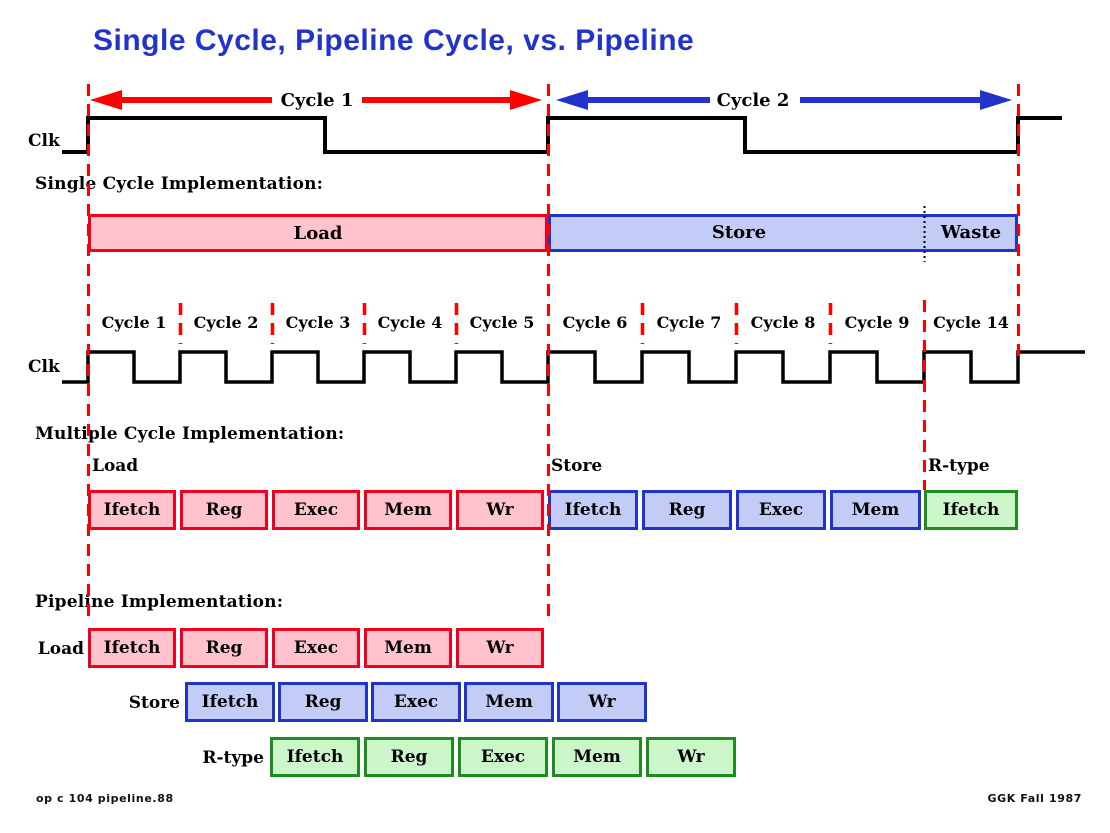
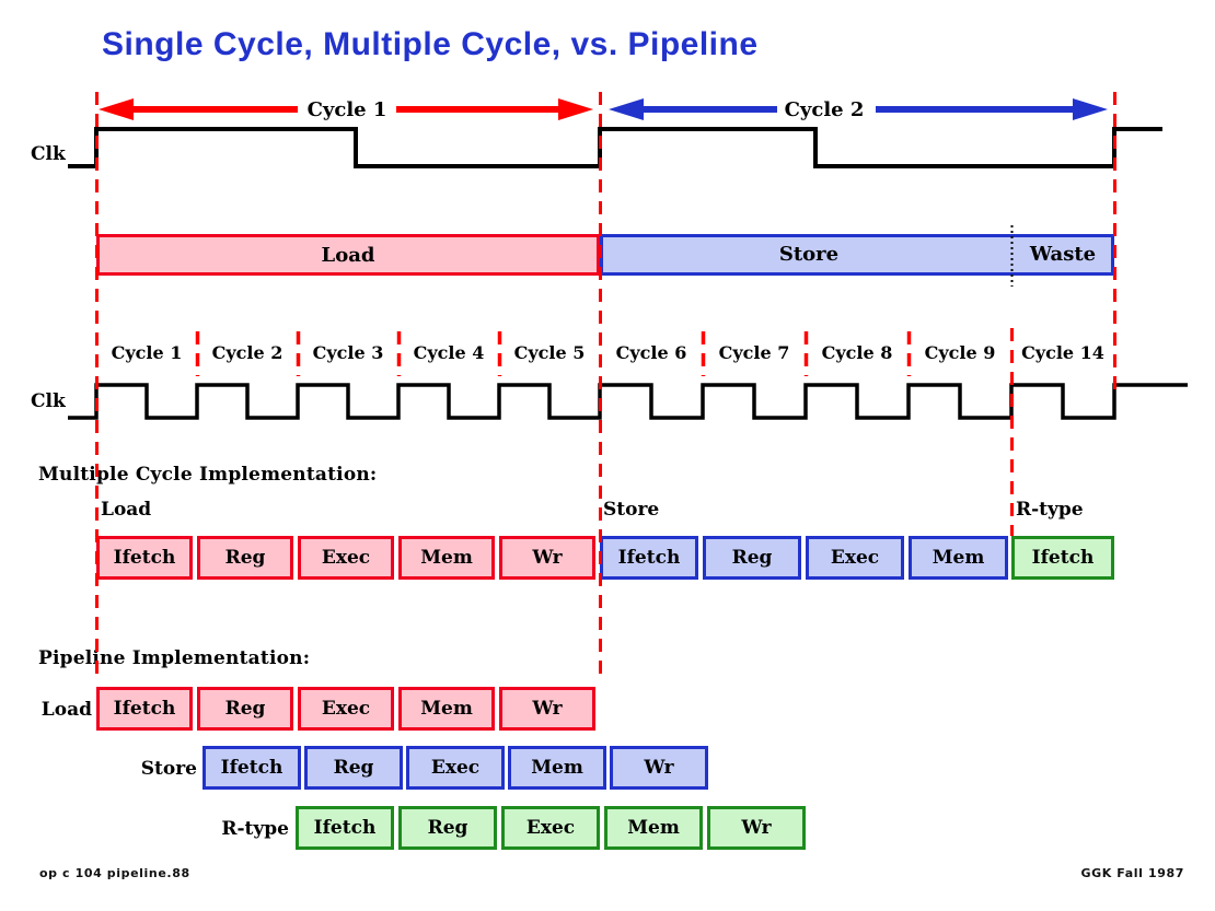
- Single Cycle, Pipeline Cycle, vs. Pipeline
+ Single Cycle, Multiple Cycle, vs. Pipeline
  Clk
  Cycle 1
  Cycle 2
- Single Cycle Implementation:
  Load
  Store
  Waste
  Cycle 1
  Cycle 2
  Cycle 3
  Cycle 4
  Cycle 5
  Cycle 6
  Cycle 7
  Cycle 8
  Cycle 9
  Cycle 14
  Clk
  Multiple Cycle Implementation:
  Load
  Store
  R-type
  Ifetch
  Reg
  Exec
  Mem
  Wr
  Ifetch
  Reg
  Exec
  Mem
  Ifetch
  Pipeline Implementation:
  Load
  Ifetch
  Reg
  Exec
  Mem
  Wr
  Store
  Ifetch
  Reg
  Exec
  Mem
  Wr
  R-type
  Ifetch
  Reg
  Exec
  Mem
  Wr
  op c 104 pipeline.88
  GGK Fall 1987
